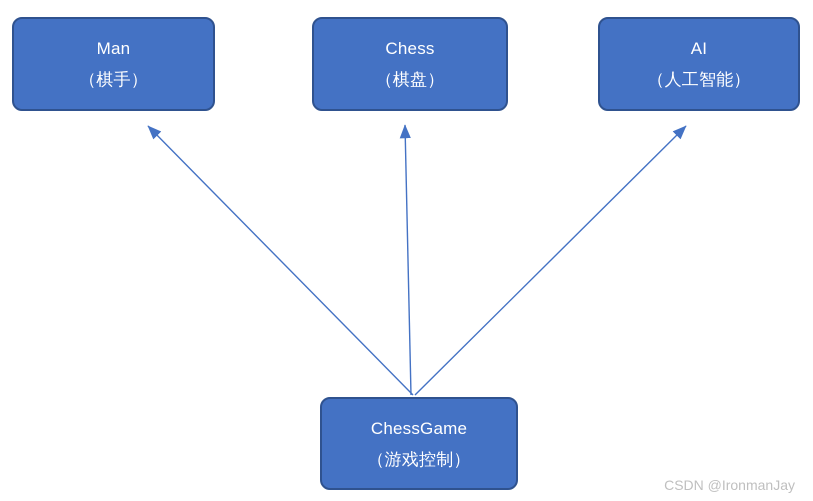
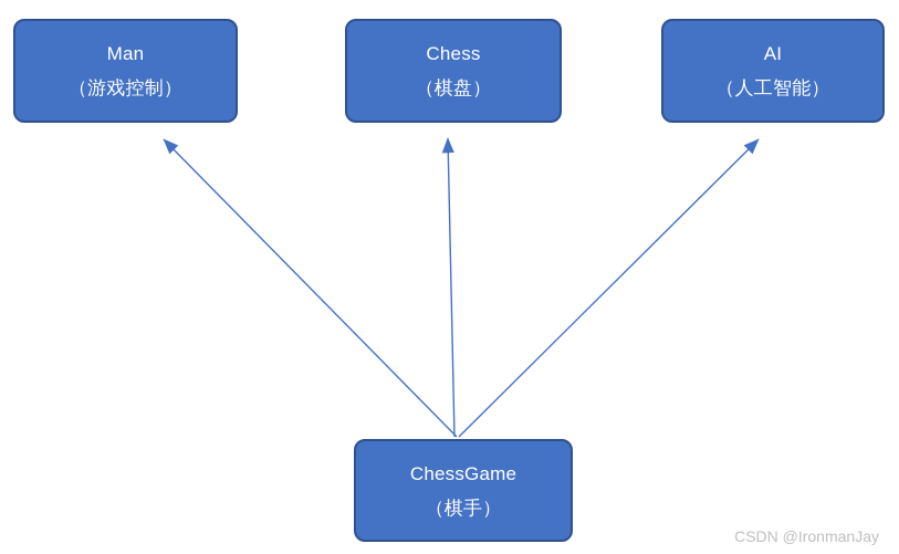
  Man
- （棋手）
+ （游戏控制）
  Chess
  （棋盘）
  AI
  （人工智能）
  ChessGame
- （游戏控制）
+ （棋手）
  CSDN @IronmanJay
